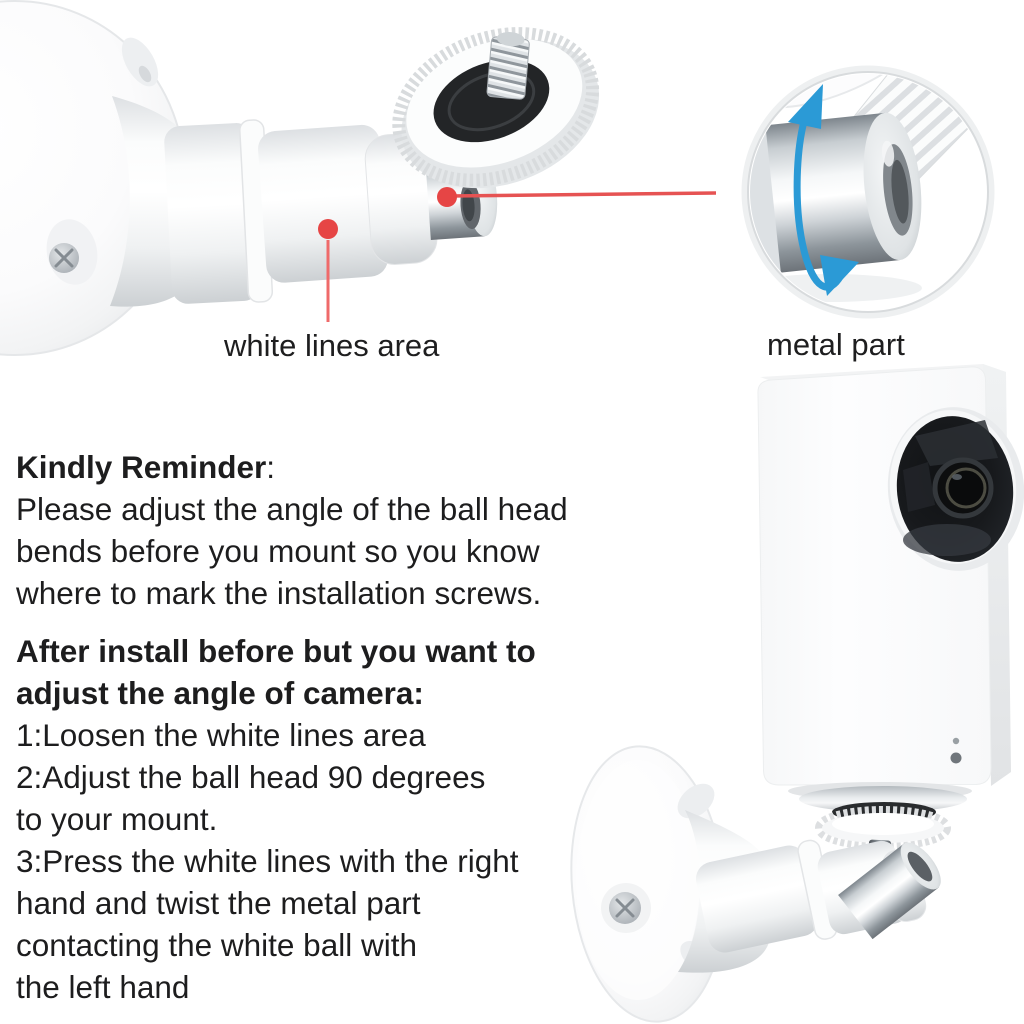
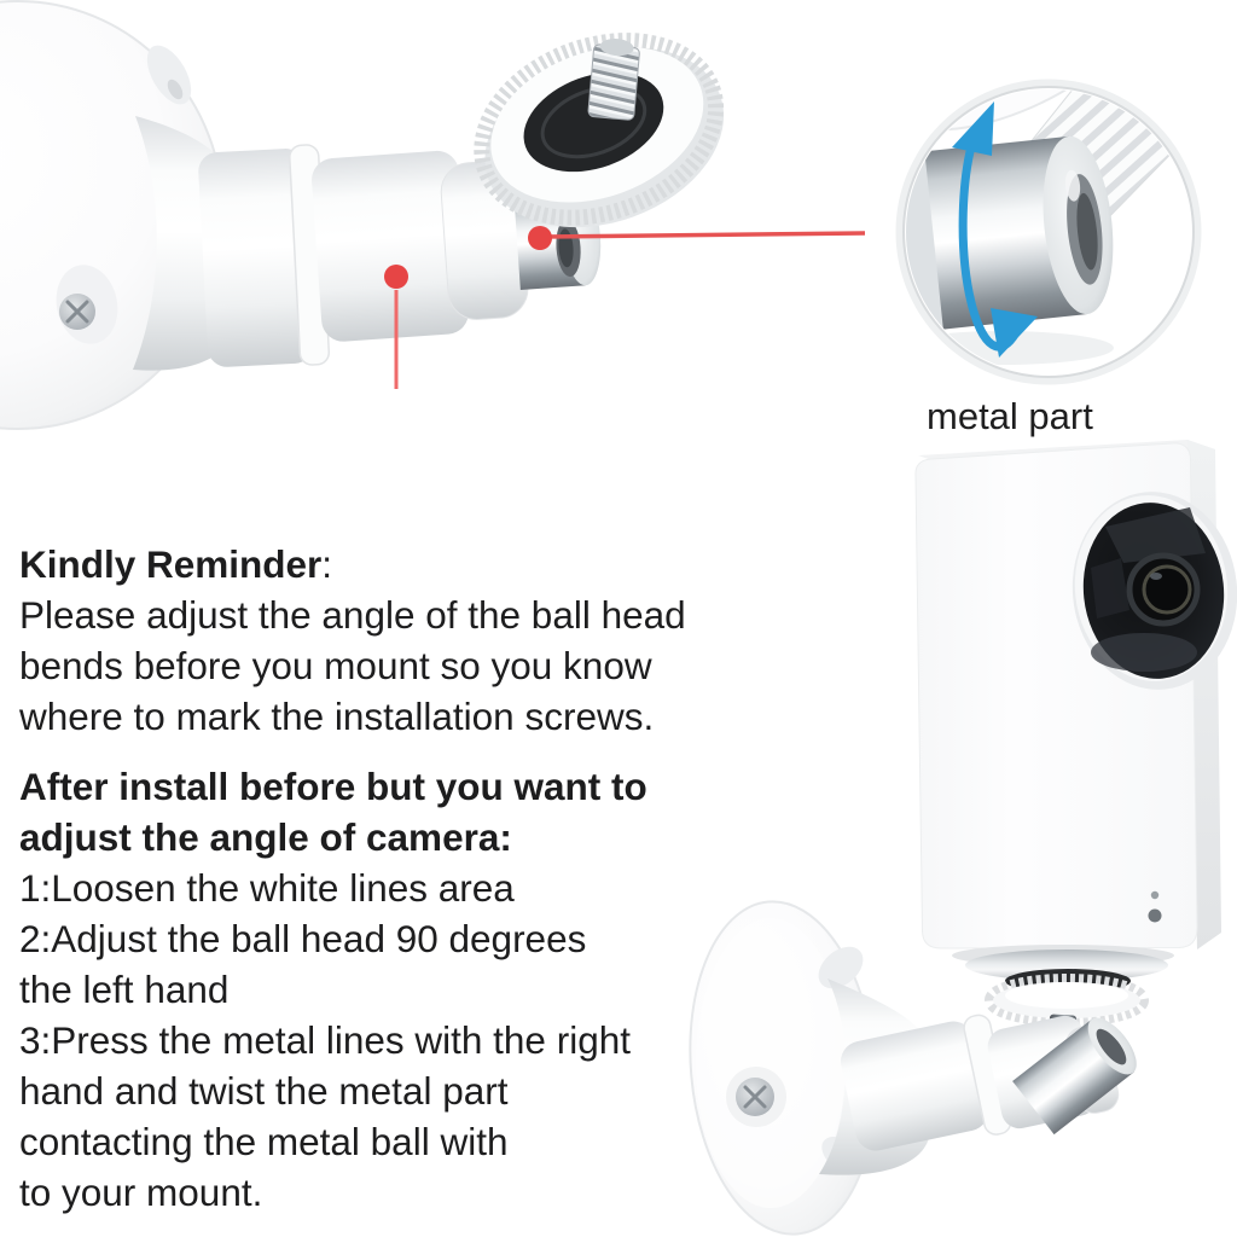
- white lines area
  metal part
  Kindly Reminder:
  Please adjust the angle of the ball head
  bends before you mount so you know
  where to mark the installation screws.
  After install before but you want to
  adjust the angle of camera:
  1:Loosen the white lines area
  2:Adjust the ball head 90 degrees
- to your mount.
+ the left hand
- 3:Press the white lines with the right
+ 3:Press the metal lines with the right
  hand and twist the metal part
- contacting the white ball with
+ contacting the metal ball with
- the left hand
+ to your mount.
